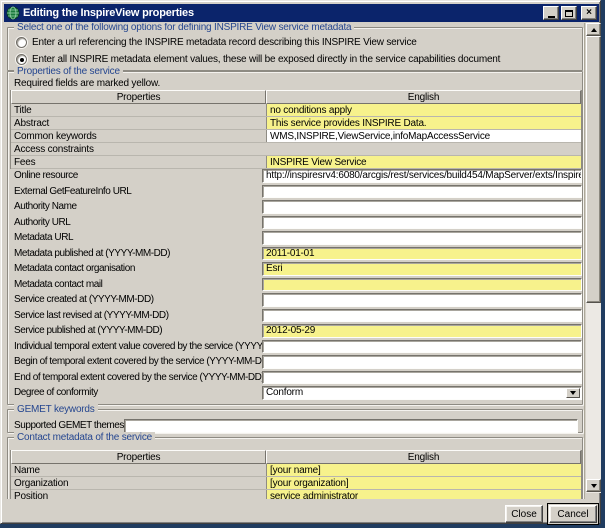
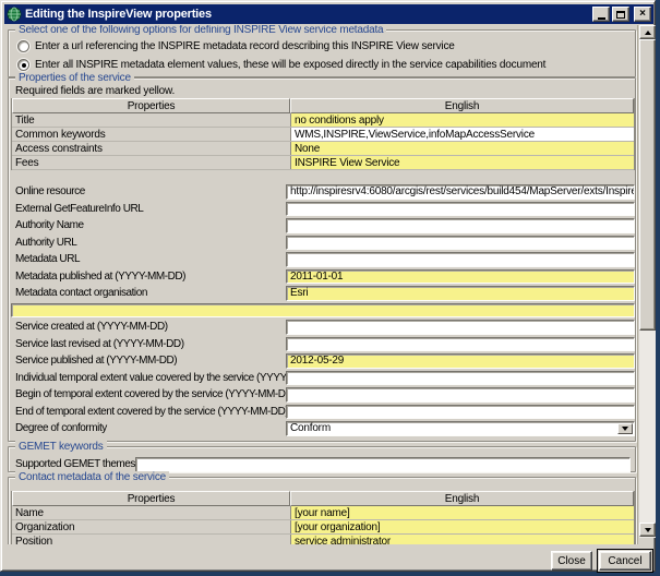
  Editing the InspireView properties
  ×
  Select one of the following options for defining INSPIRE View service metadata
  Enter a url referencing the INSPIRE metadata record describing this INSPIRE View service
  Enter all INSPIRE metadata element values, these will be exposed directly in the service capabilities document
  Properties of the service
  Required fields are marked yellow.
  Properties
  English
  Title
  no conditions apply
- Abstract
- This service provides INSPIRE Data.
  Common keywords
  WMS,INSPIRE,ViewService,infoMapAccessService
  Access constraints
+ None
  Fees
  INSPIRE View Service
  Online resource
  http://inspiresrv4:6080/arcgis/rest/services/build454/MapServer/exts/Inspire
  External GetFeatureInfo URL
  Authority Name
  Authority URL
  Metadata URL
  Metadata published at (YYYY-MM-DD)
  2011-01-01
  Metadata contact organisation
  Esri
- Metadata contact mail
  Service created at (YYYY-MM-DD)
  Service last revised at (YYYY-MM-DD)
  Service published at (YYYY-MM-DD)
  2012-05-29
  Individual temporal extent value covered by the service (YYYY
  Begin of temporal extent covered by the service (YYYY-MM-D
  End of temporal extent covered by the service (YYYY-MM-DD
  Degree of conformity
  Conform
  GEMET keywords
  Supported GEMET themes
  Contact metadata of the service
  Properties
  English
  Name
  [your name]
  Organization
  [your organization]
  Position
  service administrator
  Close
  Cancel
